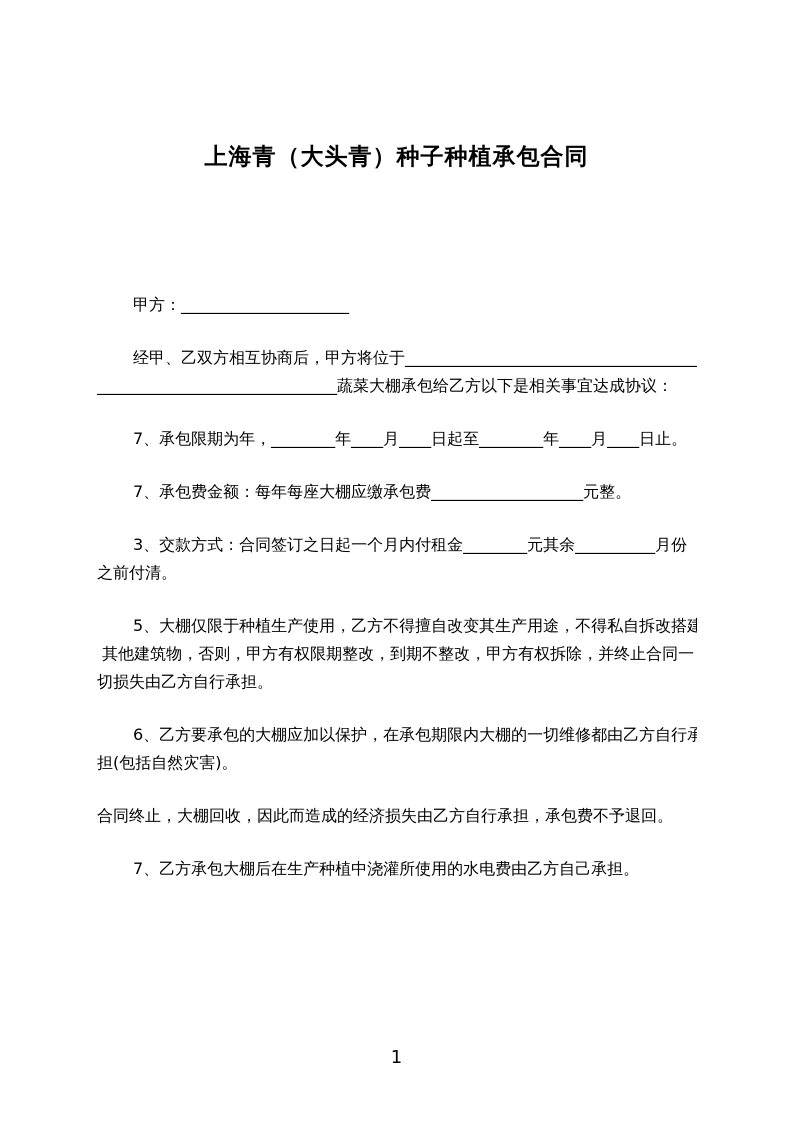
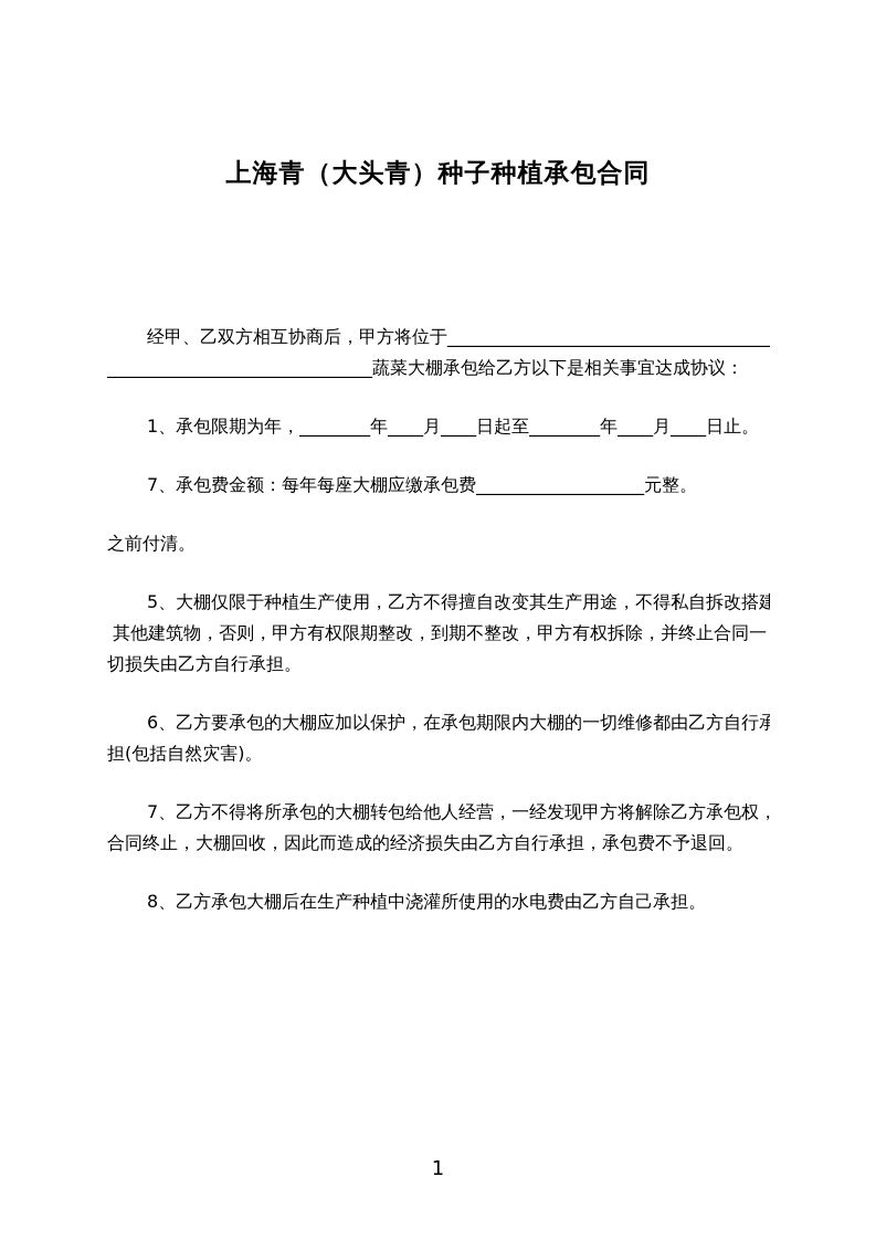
  上海青（大头青）种子种植承包合同
- 甲方：_____________________
  经甲、乙双方相互协商后，甲方将位于____________________________________
  ______________________________蔬菜大棚承包给乙方以下是相关事宜达成协议：
- 7、承包限期为年，________年____月____日起至________年____月____日止。
+ 1、承包限期为年，________年____月____日起至________年____月____日止。
  7、承包费金额：每年每座大棚应缴承包费___________________元整。
- 3、交款方式：合同签订之日起一个月内付租金________元其余__________月份
  之前付清。
  5、大棚仅限于种植生产使用，乙方不得擅自改变其生产用途，不得私自拆改搭建
  其他建筑物，否则，甲方有权限期整改，到期不整改，甲方有权拆除，并终止合同一
  切损失由乙方自行承担。
  6、乙方要承包的大棚应加以保护，在承包期限内大棚的一切维修都由乙方自行承
  担(包括自然灾害)。
+ 7、乙方不得将所承包的大棚转包给他人经营，一经发现甲方将解除乙方承包权，
  合同终止，大棚回收，因此而造成的经济损失由乙方自行承担，承包费不予退回。
- 7、乙方承包大棚后在生产种植中浇灌所使用的水电费由乙方自己承担。
+ 8、乙方承包大棚后在生产种植中浇灌所使用的水电费由乙方自己承担。
  1
